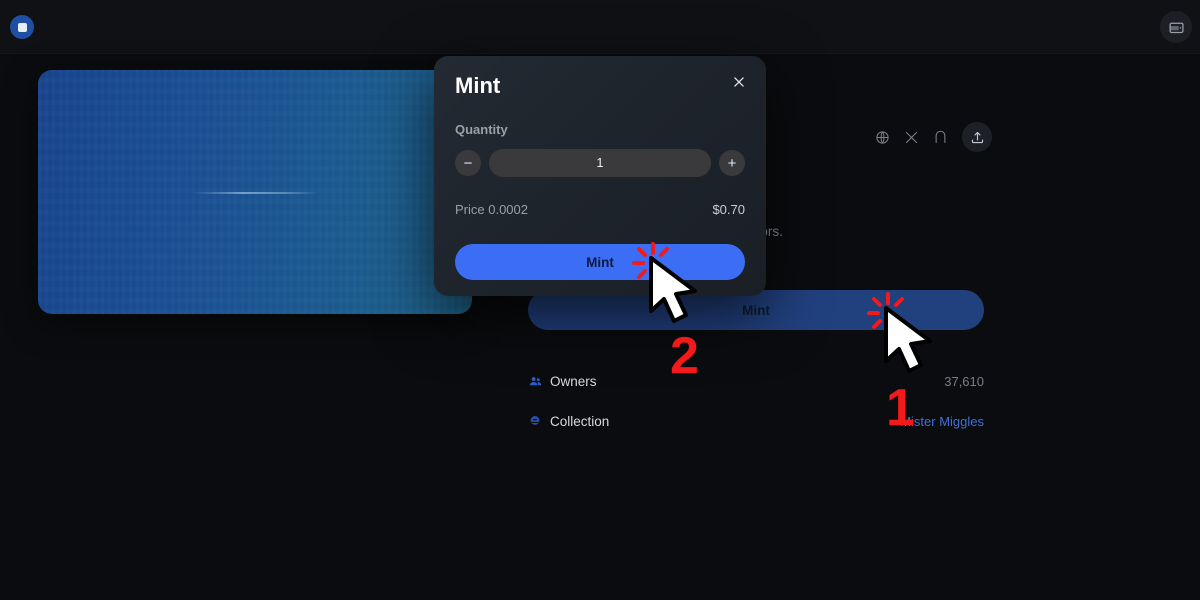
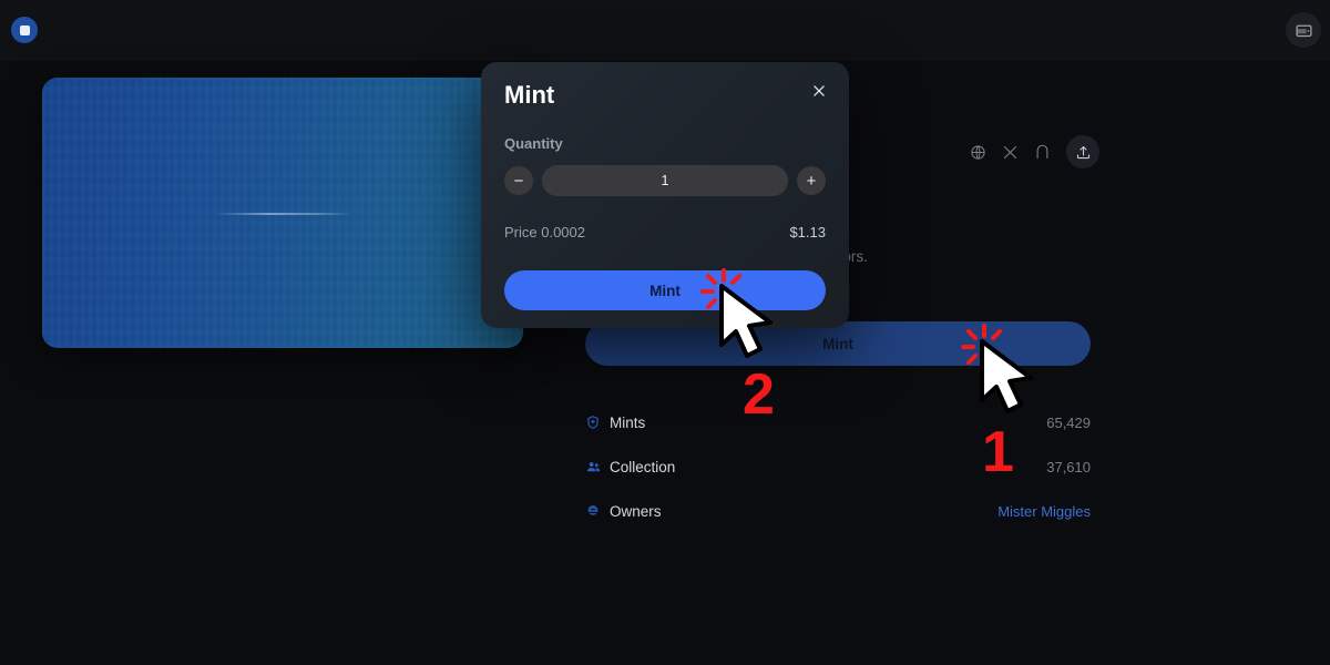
  Mint
+ Mints
+ 65,429
- Owners
+ Collection
  37,610
- Collection
+ Owners
  Mister Miggles
  Mint
  Quantity
  −
  1
  +
  Price 0.0002
- $0.70
+ $1.13
  Mint
  1
  2
